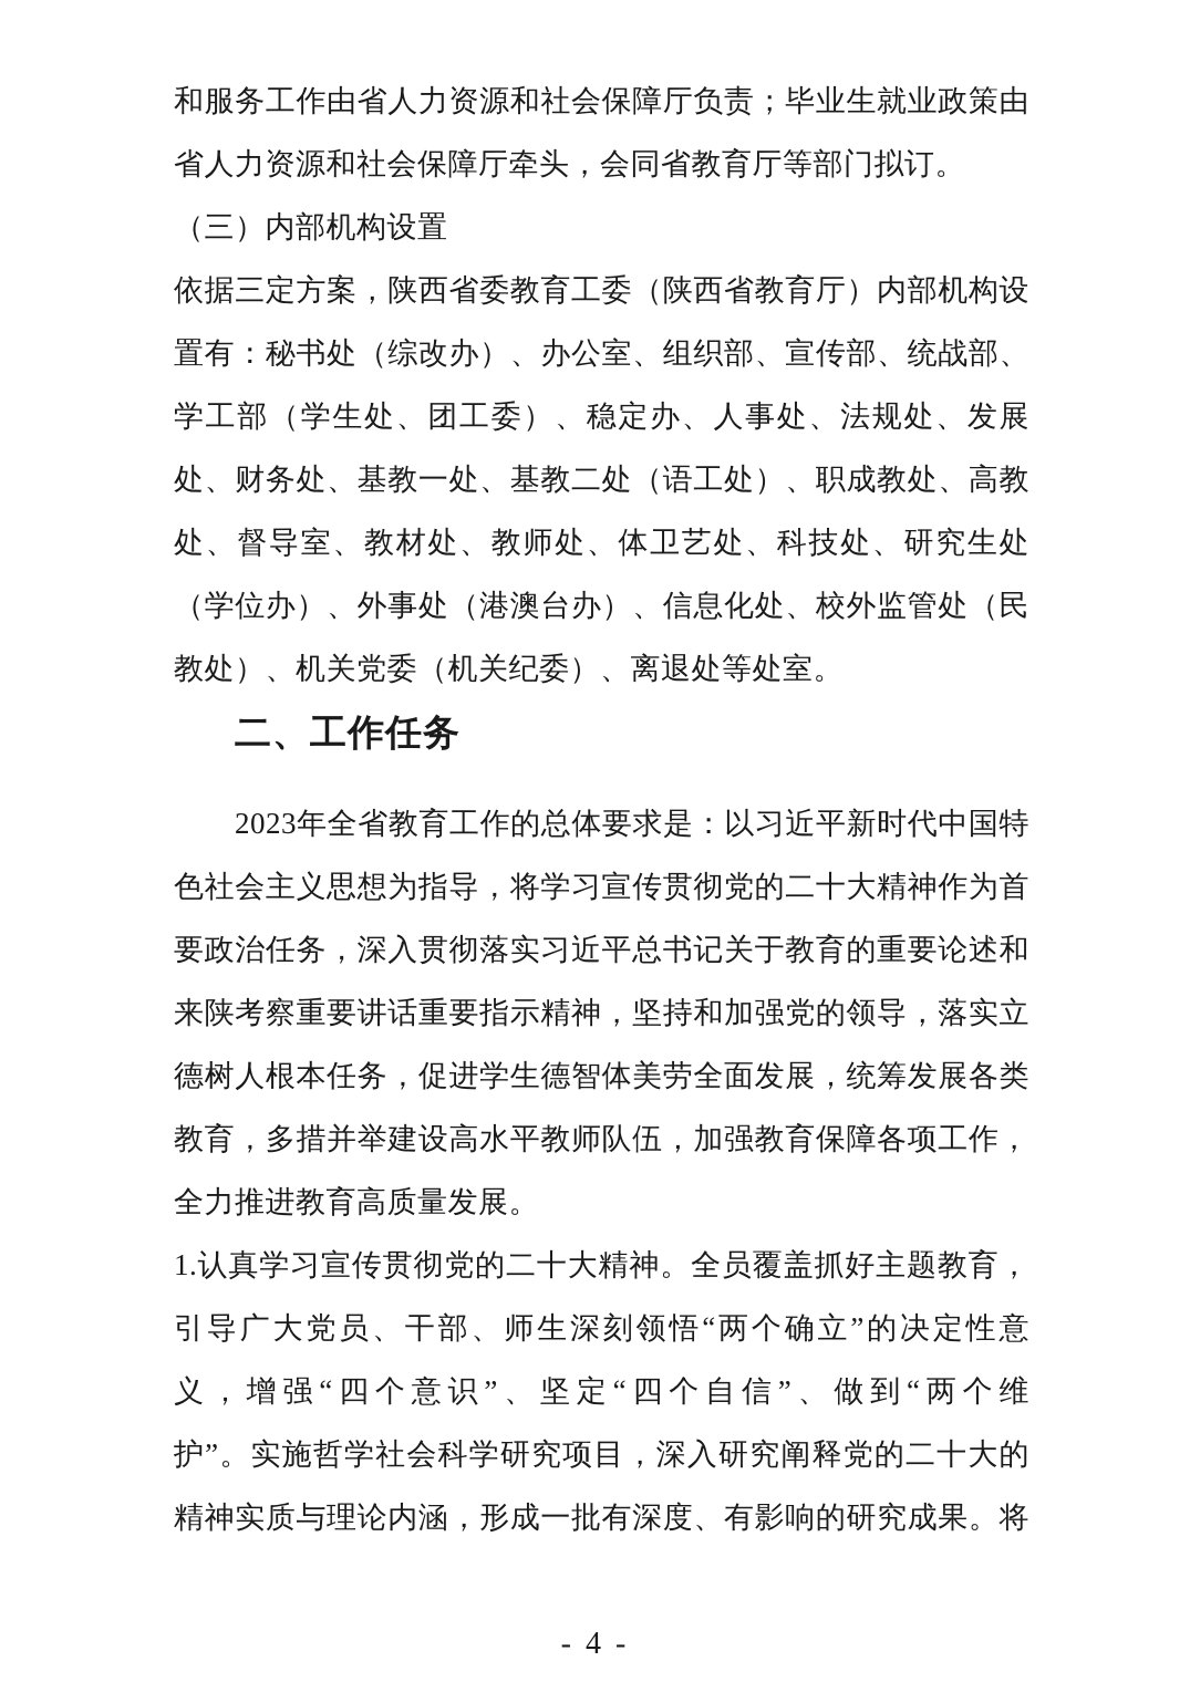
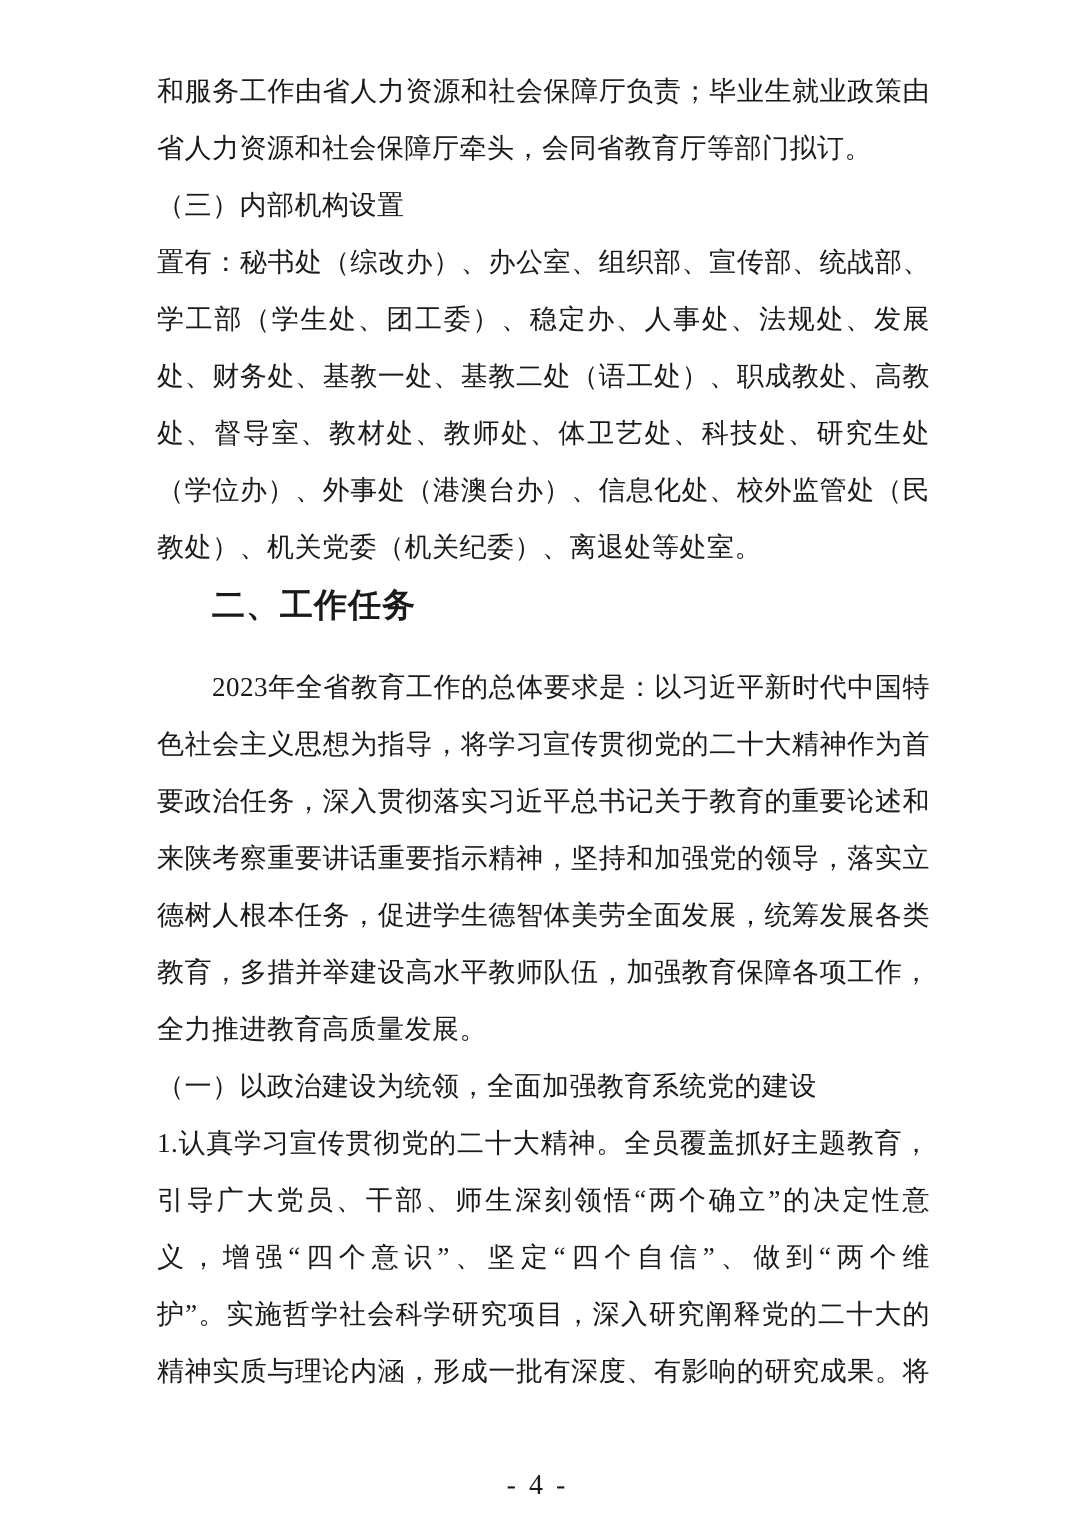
  和服务工作由省人力资源和社会保障厅负责；毕业生就业政策由
  省人力资源和社会保障厅牵头，会同省教育厅等部门拟订。
  （三）内部机构设置
- 依据三定方案，陕西省委教育工委（陕西省教育厅）内部机构设
  置有：秘书处（综改办）、办公室、组织部、宣传部、统战部、
  学工部（学生处、团工委）、稳定办、人事处、法规处、发展
  处、财务处、基教一处、基教二处（语工处）、职成教处、高教
  处、督导室、教材处、教师处、体卫艺处、科技处、研究生处
  （学位办）、外事处（港澳台办）、信息化处、校外监管处（民
  教处）、机关党委（机关纪委）、离退处等处室。
  二、工作任务
  2023年全省教育工作的总体要求是：以习近平新时代中国特
  色社会主义思想为指导，将学习宣传贯彻党的二十大精神作为首
  要政治任务，深入贯彻落实习近平总书记关于教育的重要论述和
  来陕考察重要讲话重要指示精神，坚持和加强党的领导，落实立
  德树人根本任务，促进学生德智体美劳全面发展，统筹发展各类
  教育，多措并举建设高水平教师队伍，加强教育保障各项工作，
  全力推进教育高质量发展。
+ （一）以政治建设为统领，全面加强教育系统党的建设
  1.认真学习宣传贯彻党的二十大精神。全员覆盖抓好主题教育，
  引导广大党员、干部、师生深刻领悟“两个确立”的决定性意
  义，增强“四个意识”、坚定“四个自信”、做到“两个维
  护”。实施哲学社会科学研究项目，深入研究阐释党的二十大的
  精神实质与理论内涵，形成一批有深度、有影响的研究成果。将
  - 4 -
